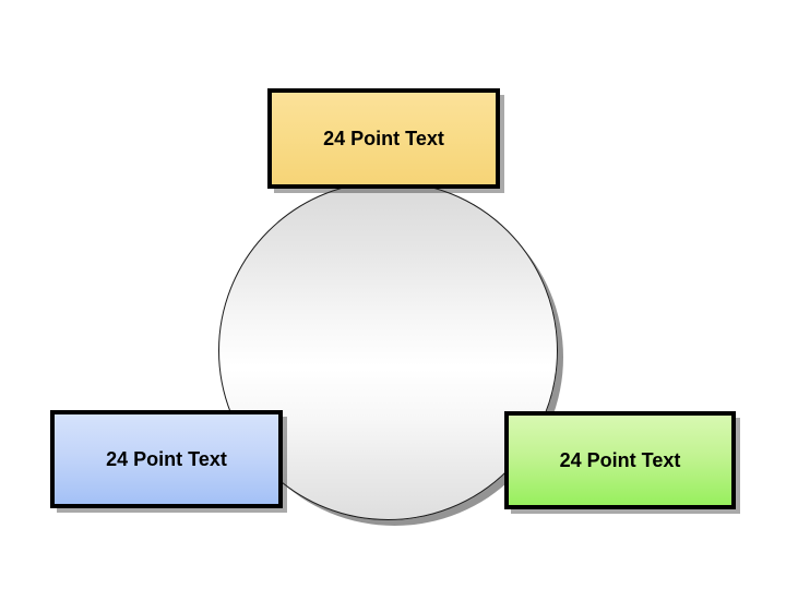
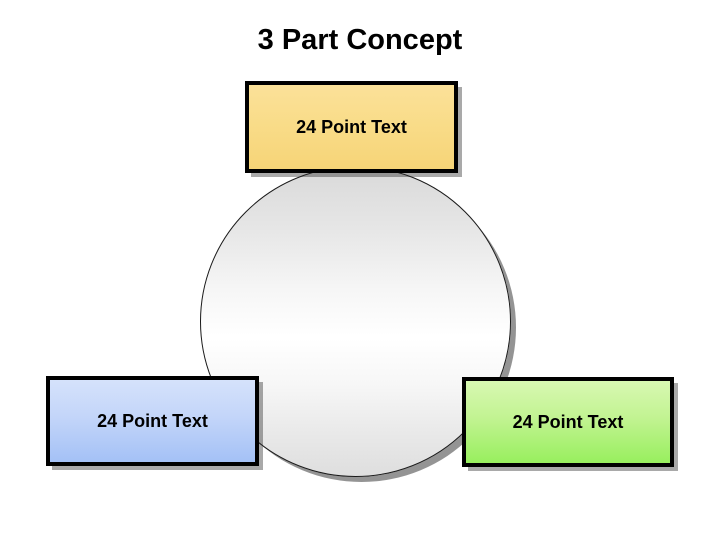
+ 3 Part Concept
  24 Point Text
  24 Point Text
  24 Point Text
